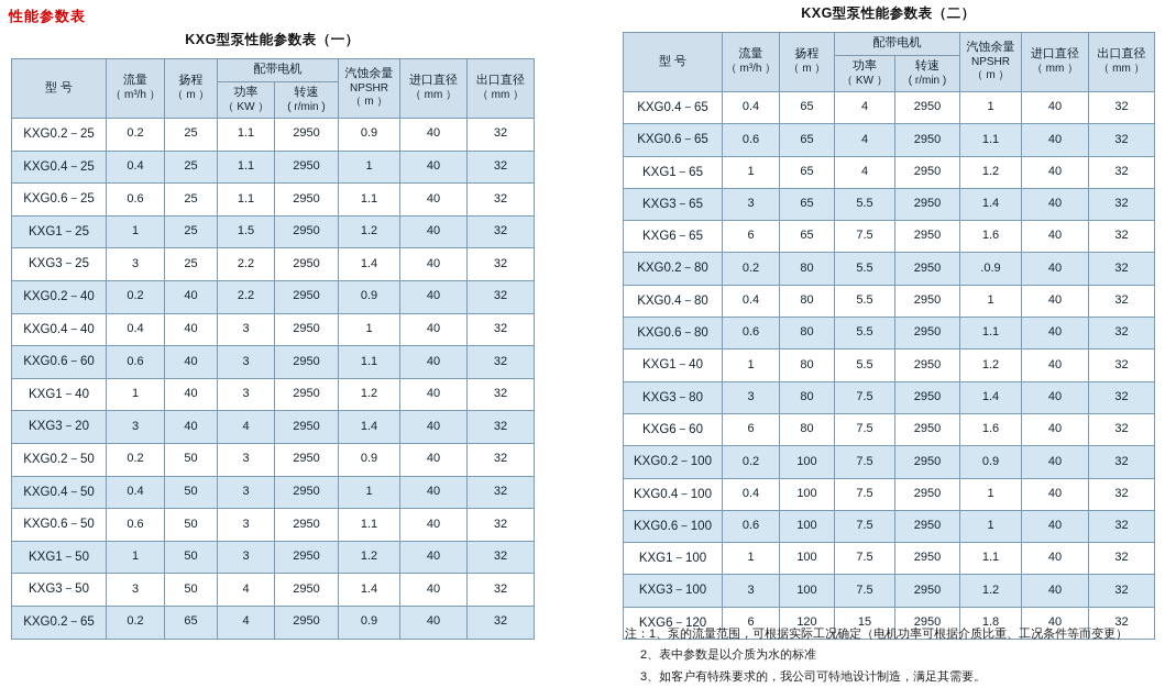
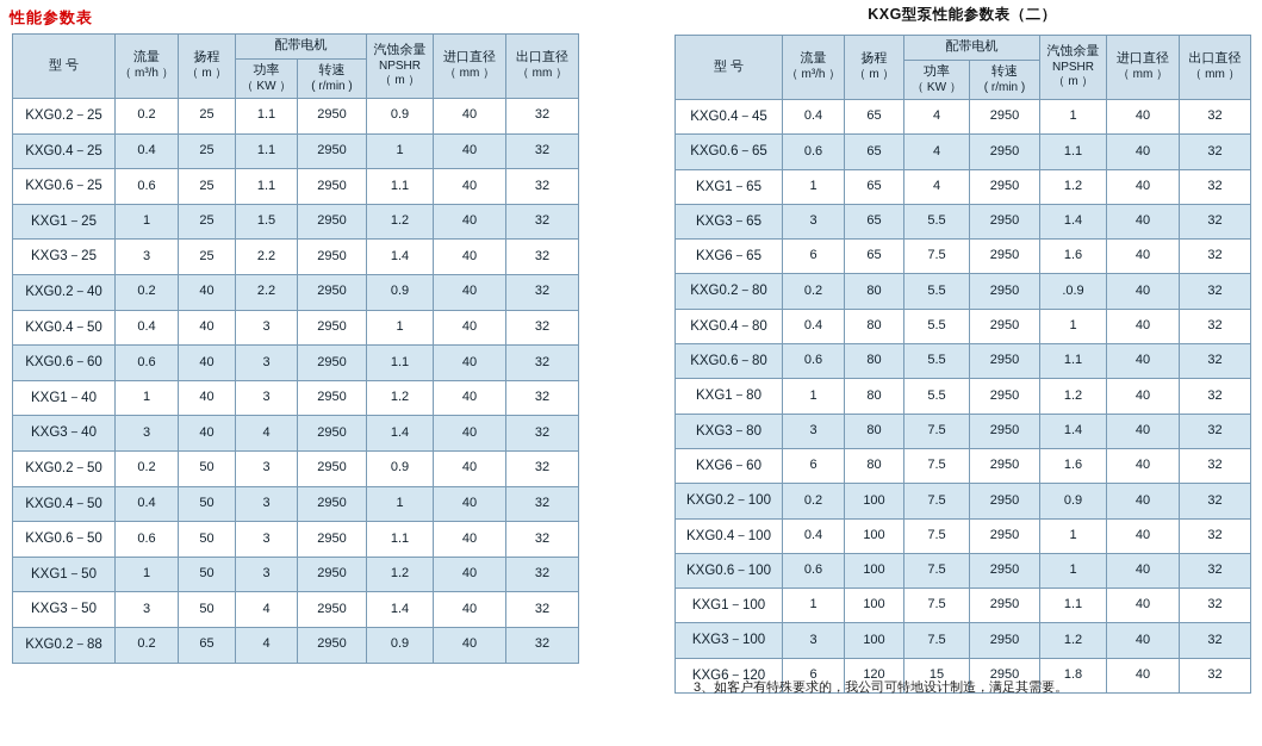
  性能参数表
- KXG型泵性能参数表（一）
  型 号	流量 （ m³/h ）	扬程 （ m ）	配带电机	汽蚀余量 NPSHR （ m ）	进口直径 （ mm ）	出口直径 （ mm ）
  功率 （ KW ）	转速 ( r/min )
  KXG0.2－25	0.2	25	1.1	2950	0.9	40	32
  KXG0.4－25	0.4	25	1.1	2950	1	40	32
  KXG0.6－25	0.6	25	1.1	2950	1.1	40	32
  KXG1－25	1	25	1.5	2950	1.2	40	32
  KXG3－25	3	25	2.2	2950	1.4	40	32
  KXG0.2－40	0.2	40	2.2	2950	0.9	40	32
- KXG0.4－40	0.4	40	3	2950	1	40	32
+ KXG0.4－50	0.4	40	3	2950	1	40	32
  KXG0.6－60	0.6	40	3	2950	1.1	40	32
  KXG1－40	1	40	3	2950	1.2	40	32
- KXG3－20	3	40	4	2950	1.4	40	32
+ KXG3－40	3	40	4	2950	1.4	40	32
  KXG0.2－50	0.2	50	3	2950	0.9	40	32
  KXG0.4－50	0.4	50	3	2950	1	40	32
  KXG0.6－50	0.6	50	3	2950	1.1	40	32
  KXG1－50	1	50	3	2950	1.2	40	32
  KXG3－50	3	50	4	2950	1.4	40	32
- KXG0.2－65	0.2	65	4	2950	0.9	40	32
+ KXG0.2－88	0.2	65	4	2950	0.9	40	32
  KXG型泵性能参数表（二）
  型 号	流量 （ m³/h ）	扬程 （ m ）	配带电机	汽蚀余量 NPSHR （ m ）	进口直径 （ mm ）	出口直径 （ mm ）
  功率 （ KW ）	转速 ( r/min )
- KXG0.4－65	0.4	65	4	2950	1	40	32
+ KXG0.4－45	0.4	65	4	2950	1	40	32
  KXG0.6－65	0.6	65	4	2950	1.1	40	32
  KXG1－65	1	65	4	2950	1.2	40	32
  KXG3－65	3	65	5.5	2950	1.4	40	32
  KXG6－65	6	65	7.5	2950	1.6	40	32
  KXG0.2－80	0.2	80	5.5	2950	.0.9	40	32
  KXG0.4－80	0.4	80	5.5	2950	1	40	32
  KXG0.6－80	0.6	80	5.5	2950	1.1	40	32
- KXG1－40	1	80	5.5	2950	1.2	40	32
+ KXG1－80	1	80	5.5	2950	1.2	40	32
  KXG3－80	3	80	7.5	2950	1.4	40	32
  KXG6－60	6	80	7.5	2950	1.6	40	32
  KXG0.2－100	0.2	100	7.5	2950	0.9	40	32
  KXG0.4－100	0.4	100	7.5	2950	1	40	32
  KXG0.6－100	0.6	100	7.5	2950	1	40	32
  KXG1－100	1	100	7.5	2950	1.1	40	32
  KXG3－100	3	100	7.5	2950	1.2	40	32
  KXG6－120	6	120	15	2950	1.8	40	32
- 注：1、泵的流量范围，可根据实际工况确定（电机功率可根据介质比重、工况条件等而变更）
- 2、表中参数是以介质为水的标准
  3、如客户有特殊要求的，我公司可特地设计制造，满足其需要。
